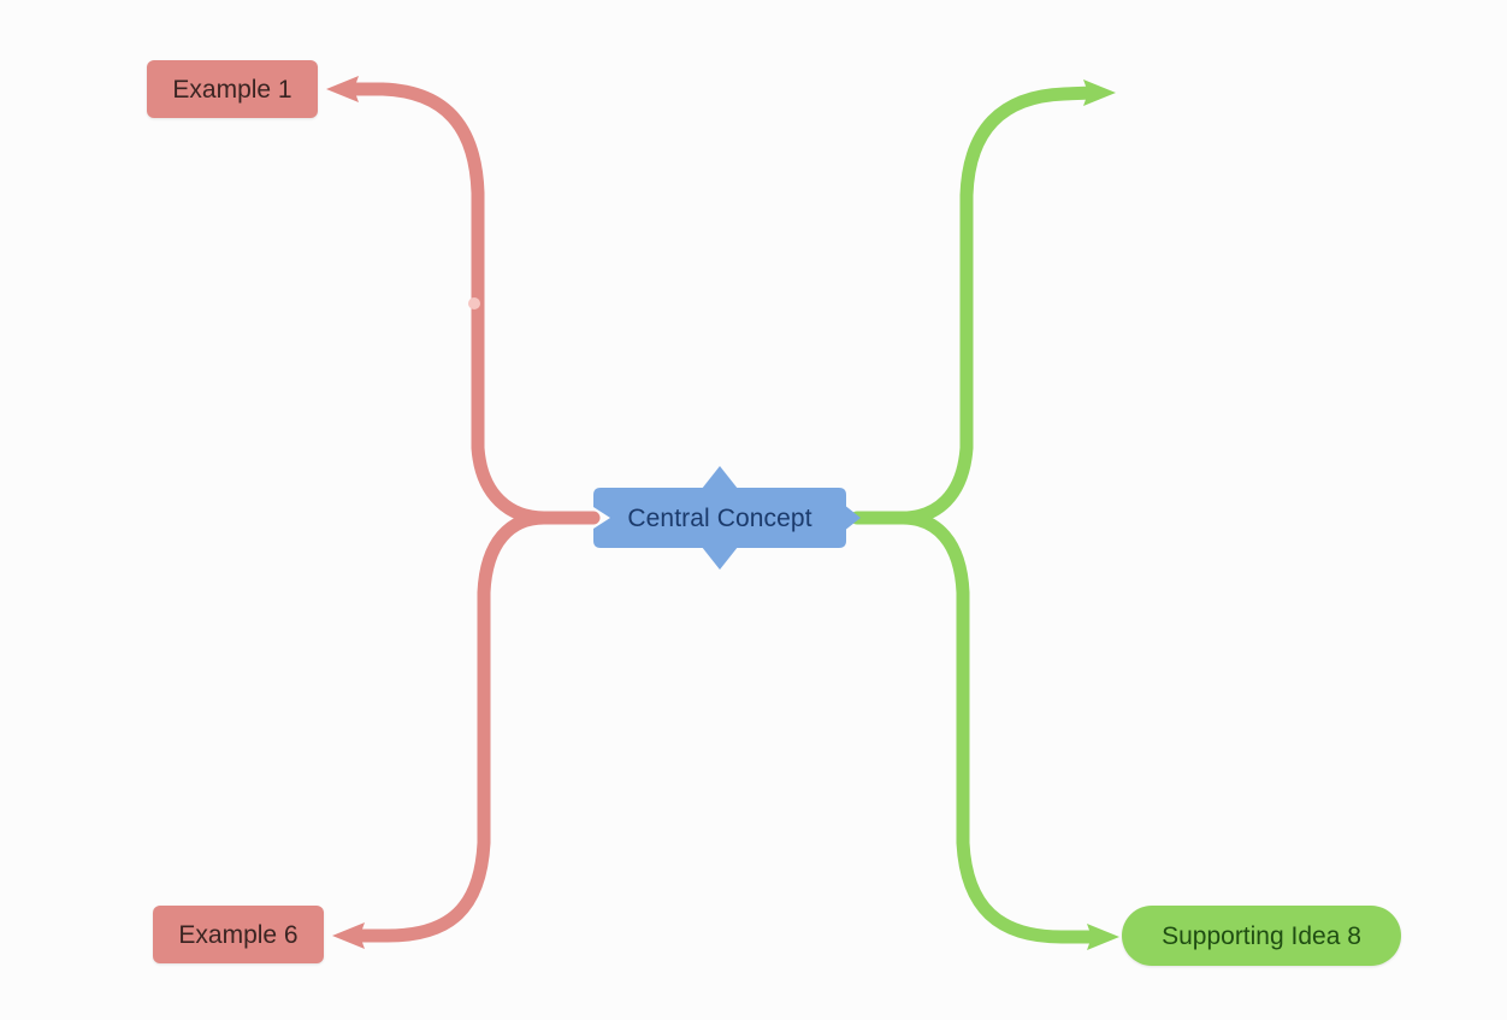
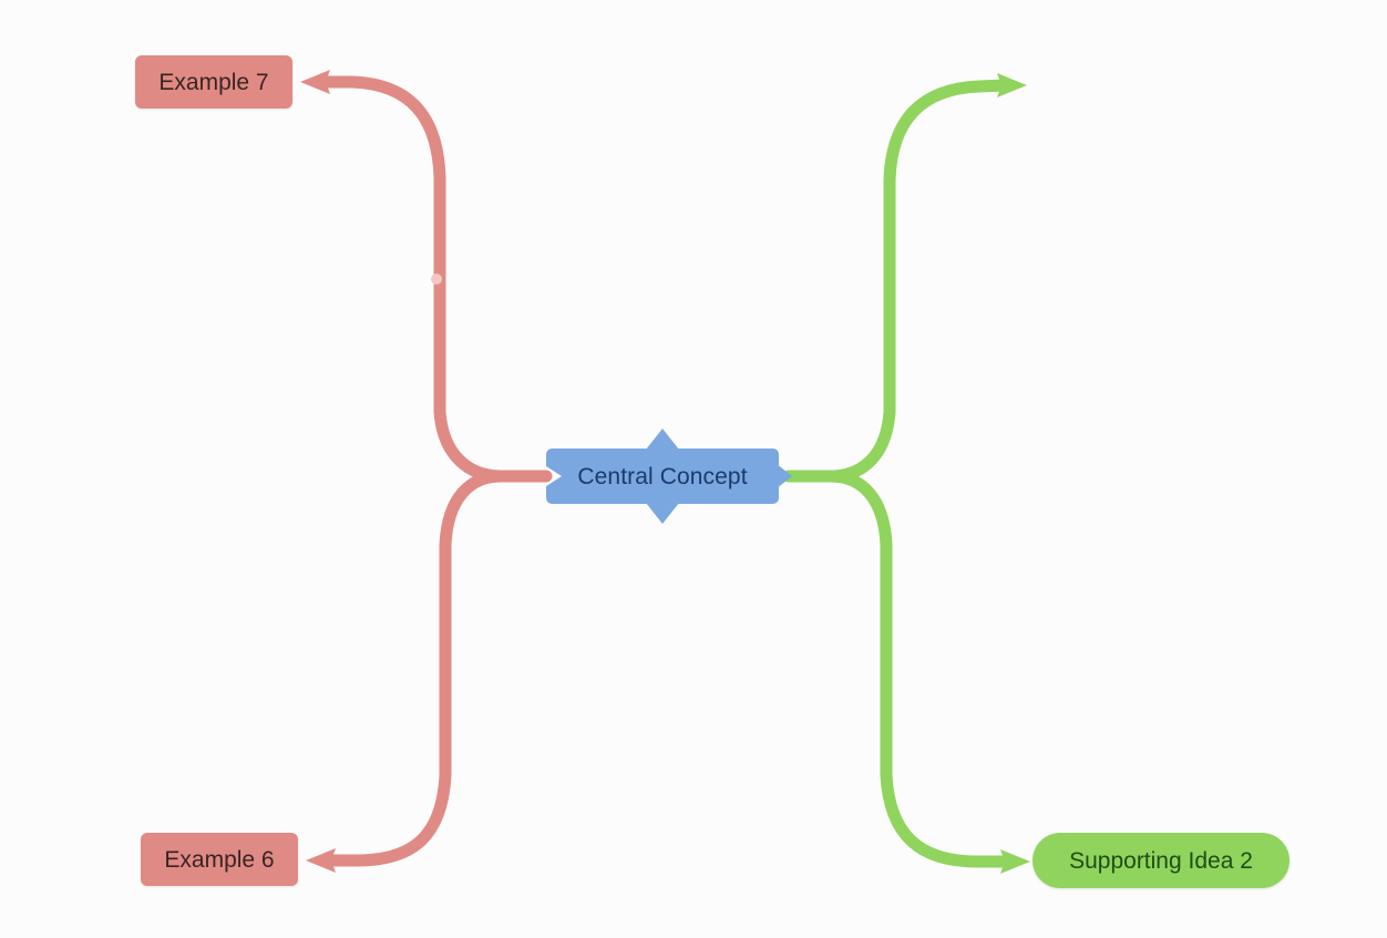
  Central Concept
- Example 1
+ Example 7
  Example 6
- Supporting Idea 8
+ Supporting Idea 2
